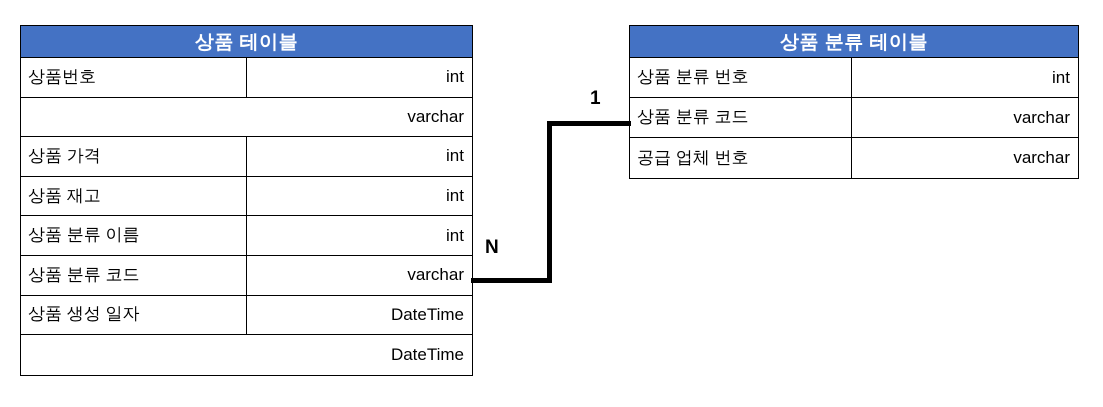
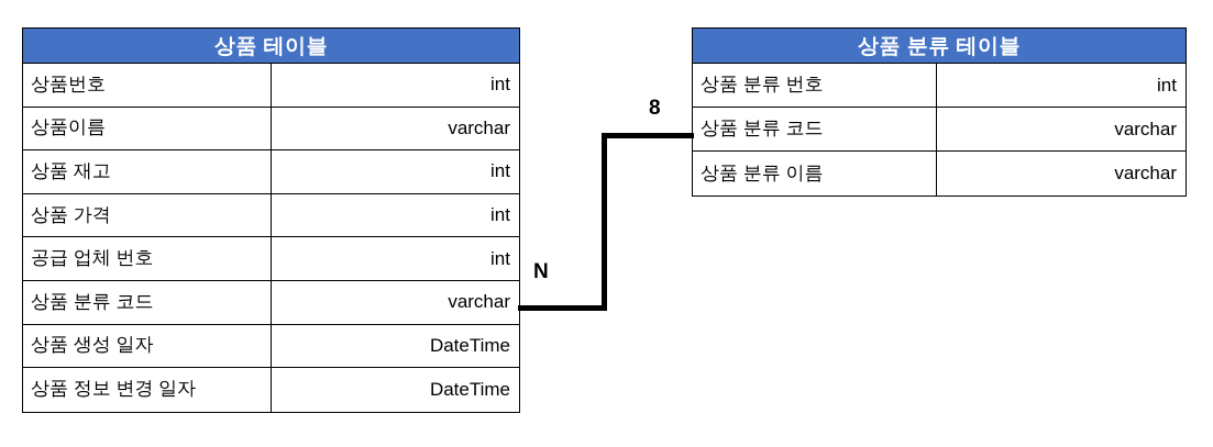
  상품 테이블
  상품번호
  int
+ 상품이름
  varchar
- 상품 가격
+ 상품 재고
  int
- 상품 재고
+ 상품 가격
  int
- 상품 분류 이름
+ 공급 업체 번호
  int
  상품 분류 코드
  varchar
  상품 생성 일자
  DateTime
+ 상품 정보 변경 일자
  DateTime
  상품 분류 테이블
  상품 분류 번호
  int
  상품 분류 코드
  varchar
- 공급 업체 번호
+ 상품 분류 이름
  varchar
  N
- 1
+ 8
